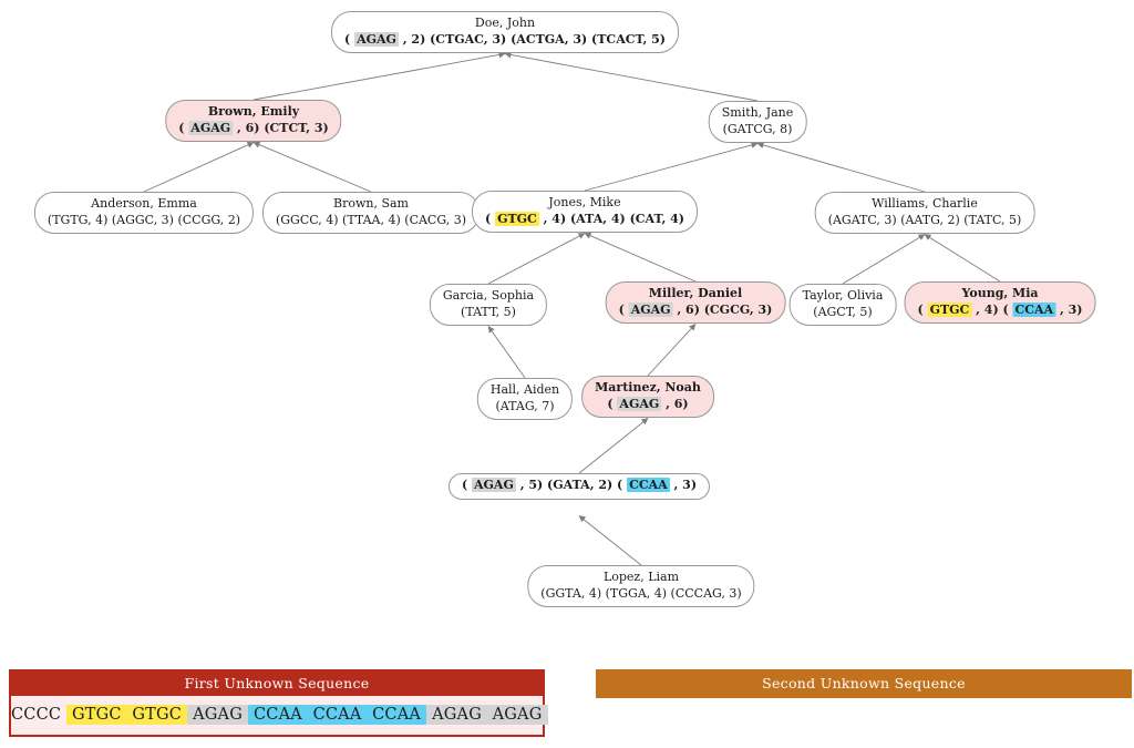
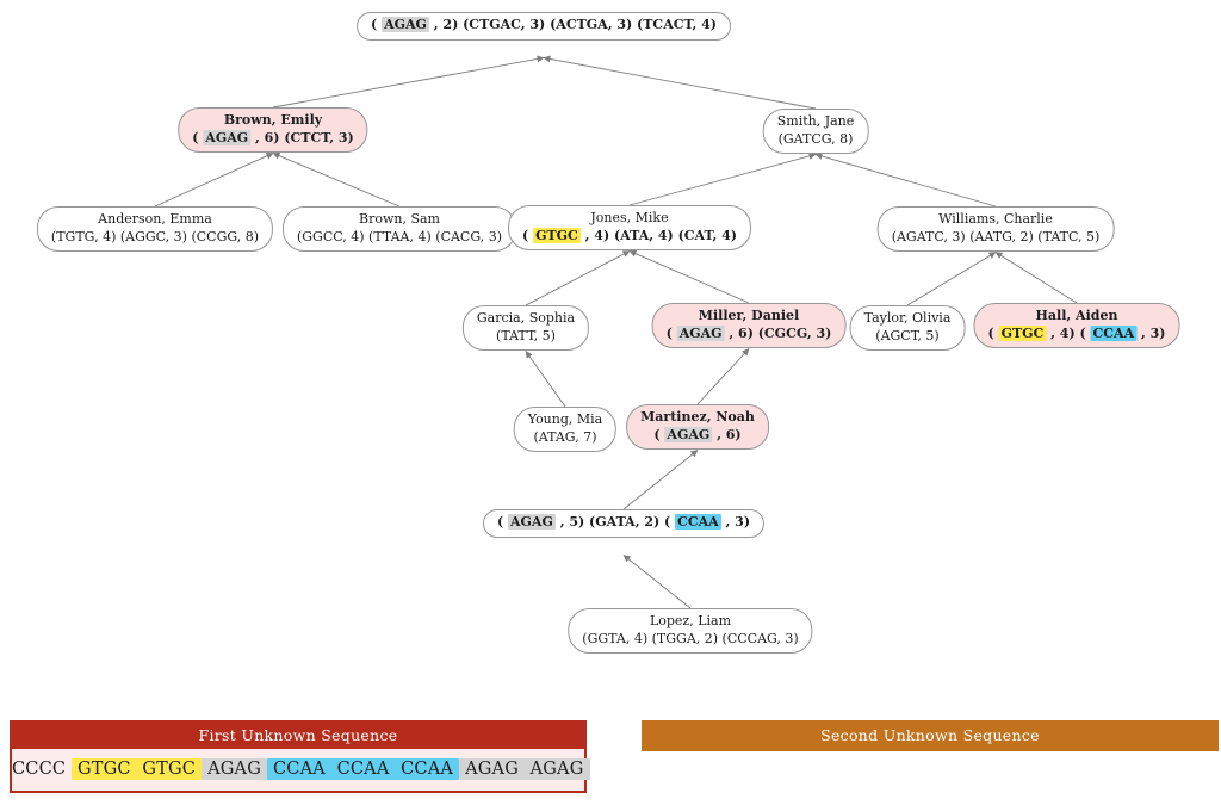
- Doe, John
- ( AGAG , 2) (CTGAC, 3) (ACTGA, 3) (TCACT, 5)
+ ( AGAG , 2) (CTGAC, 3) (ACTGA, 3) (TCACT, 4)
  Brown, Emily
  ( AGAG , 6) (CTCT, 3)
  Smith, Jane
  (GATCG, 8)
  Anderson, Emma
- (TGTG, 4) (AGGC, 3) (CCGG, 2)
+ (TGTG, 4) (AGGC, 3) (CCGG, 8)
  Brown, Sam
  (GGCC, 4) (TTAA, 4) (CACG, 3)
  Jones, Mike
  ( GTGC , 4) (ATA, 4) (CAT, 4)
  Williams, Charlie
  (AGATC, 3) (AATG, 2) (TATC, 5)
  Garcia, Sophia
  (TATT, 5)
  Miller, Daniel
  ( AGAG , 6) (CGCG, 3)
  Taylor, Olivia
  (AGCT, 5)
- Young, Mia
+ Hall, Aiden
  ( GTGC , 4) ( CCAA , 3)
- Hall, Aiden
+ Young, Mia
  (ATAG, 7)
  Martinez, Noah
  ( AGAG , 6)
  ( AGAG , 5) (GATA, 2) ( CCAA , 3)
  Lopez, Liam
- (GGTA, 4) (TGGA, 4) (CCCAG, 3)
+ (GGTA, 4) (TGGA, 2) (CCCAG, 3)
  First Unknown Sequence
  CCCC GTGC GTGC AGAG CCAA CCAA CCAA AGAG AGAG
  Second Unknown Sequence
